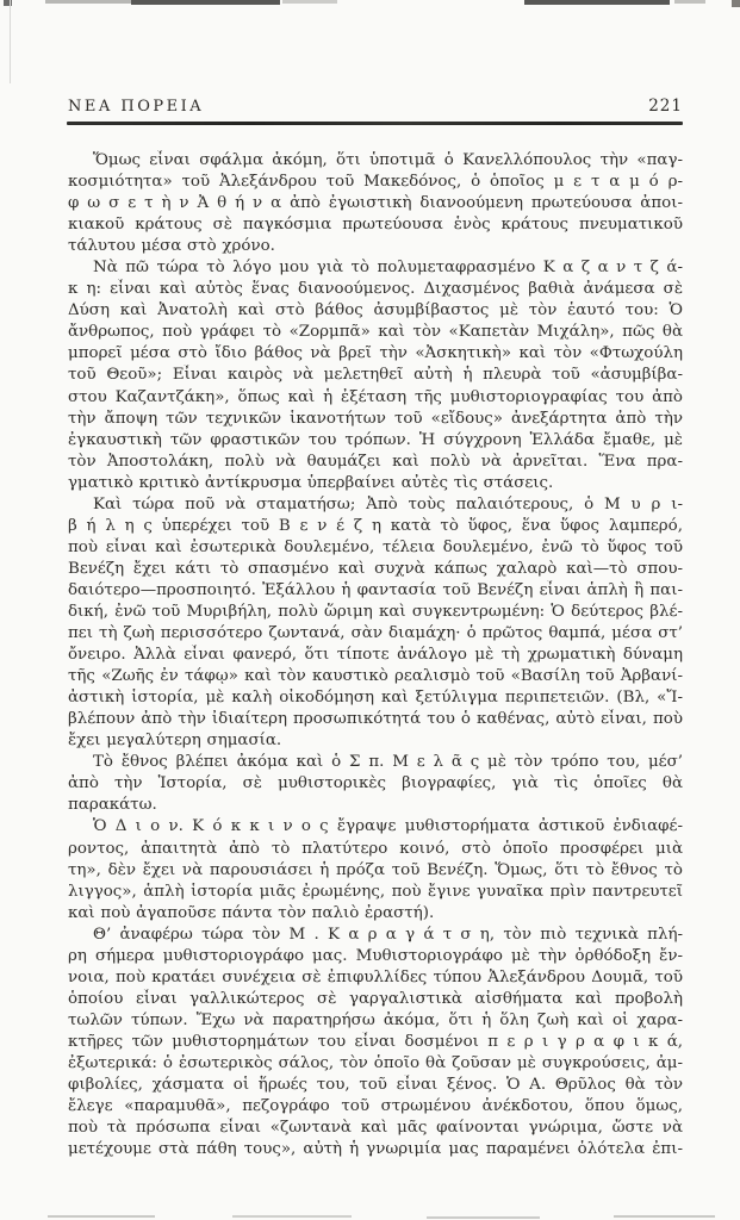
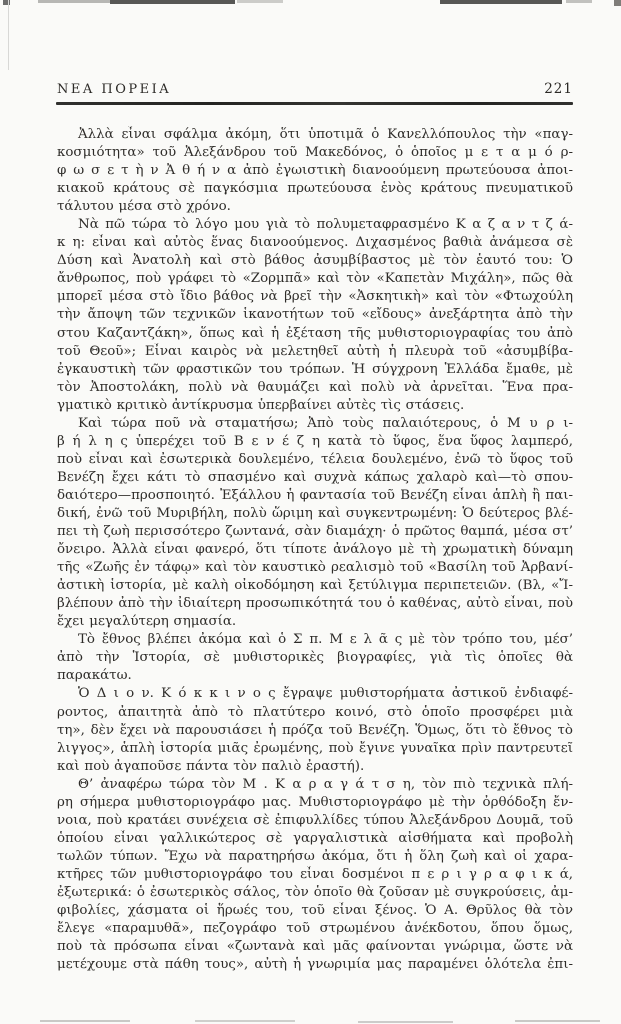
  ΝΕΑ ΠΟΡΕΙΑ
  221
- Ὅμως εἶναι σφάλμα ἀκόμη, ὅτι ὑποτιμᾶ ὁ Κανελλόπουλος τὴν «παγ-
+ Ἀλλὰ εἶναι σφάλμα ἀκόμη, ὅτι ὑποτιμᾶ ὁ Κανελλόπουλος τὴν «παγ-
  κοσμιότητα» τοῦ Ἀλεξάνδρου τοῦ Μακεδόνος, ὁ ὁποῖος μ ε τ α μ ό ρ-
  φ ω σ ε τ ὴ ν Ἀ θ ή ν α ἀπὸ ἐγωιστικὴ διανοούμενη πρωτεύουσα ἀποι-
  κιακοῦ κράτους σὲ παγκόσμια πρωτεύουσα ἑνὸς κράτους πνευματικοῦ
  τάλυτου μέσα στὸ χρόνο.
  Νὰ πῶ τώρα τὸ λόγο μου γιὰ τὸ πολυμεταφρασμένο Κ α ζ α ν τ ζ ά-
  κ η: εἶναι καὶ αὐτὸς ἕνας διανοούμενος. Διχασμένος βαθιὰ ἀνάμεσα σὲ
  Δύση καὶ Ἀνατολὴ καὶ στὸ βάθος ἀσυμβίβαστος μὲ τὸν ἑαυτό του: Ὁ
  ἄνθρωπος, ποὺ γράφει τὸ «Ζορμπᾶ» καὶ τὸν «Καπετὰν Μιχάλη», πῶς θὰ
  μπορεῖ μέσα στὸ ἴδιο βάθος νὰ βρεῖ τὴν «Ἀσκητικὴ» καὶ τὸν «Φτωχούλη
- τοῦ Θεοῦ»; Εἶναι καιρὸς νὰ μελετηθεῖ αὐτὴ ἡ πλευρὰ τοῦ «ἀσυμβίβα-
+ τὴν ἄποψη τῶν τεχνικῶν ἱκανοτήτων τοῦ «εἴδους» ἀνεξάρτητα ἀπὸ τὴν
  στου Καζαντζάκη», ὅπως καὶ ἡ ἐξέταση τῆς μυθιστοριογραφίας του ἀπὸ
- τὴν ἄποψη τῶν τεχνικῶν ἱκανοτήτων τοῦ «εἴδους» ἀνεξάρτητα ἀπὸ τὴν
+ τοῦ Θεοῦ»; Εἶναι καιρὸς νὰ μελετηθεῖ αὐτὴ ἡ πλευρὰ τοῦ «ἀσυμβίβα-
  ἐγκαυστικὴ τῶν φραστικῶν του τρόπων. Ἡ σύγχρονη Ἑλλάδα ἔμαθε, μὲ
  τὸν Ἀποστολάκη, πολὺ νὰ θαυμάζει καὶ πολὺ νὰ ἀρνεῖται. Ἕνα πρα-
  γματικὸ κριτικὸ ἀντίκρυσμα ὑπερβαίνει αὐτὲς τὶς στάσεις.
  Καὶ τώρα ποῦ νὰ σταματήσω; Ἀπὸ τοὺς παλαιότερους, ὁ Μ υ ρ ι-
  β ή λ η ς ὑπερέχει τοῦ Β ε ν έ ζ η κατὰ τὸ ὕφος, ἕνα ὕφος λαμπερό,
  ποὺ εἶναι καὶ ἐσωτερικὰ δουλεμένο, τέλεια δουλεμένο, ἐνῶ τὸ ὕφος τοῦ
  Βενέζη ἔχει κάτι τὸ σπασμένο καὶ συχνὰ κάπως χαλαρὸ καὶ—τὸ σπου-
  δαιότερο—προσποιητό. Ἐξάλλου ἡ φαντασία τοῦ Βενέζη εἶναι ἁπλὴ ἢ παι-
  δική, ἐνῶ τοῦ Μυριβήλη, πολὺ ὥριμη καὶ συγκεντρωμένη: Ὁ δεύτερος βλέ-
  πει τὴ ζωὴ περισσότερο ζωντανά, σὰν διαμάχη· ὁ πρῶτος θαμπά, μέσα στ’
  ὄνειρο. Ἀλλὰ εἶναι φανερό, ὅτι τίποτε ἀνάλογο μὲ τὴ χρωματικὴ δύναμη
  τῆς «Ζωῆς ἐν τάφῳ» καὶ τὸν καυστικὸ ρεαλισμὸ τοῦ «Βασίλη τοῦ Ἀρβανί-
  ἀστικὴ ἱστορία, μὲ καλὴ οἰκοδόμηση καὶ ξετύλιγμα περιπετειῶν. (Βλ, «Ἴ-
  βλέπουν ἀπὸ τὴν ἰδιαίτερη προσωπικότητά του ὁ καθένας, αὐτὸ εἶναι, ποὺ
  ἔχει μεγαλύτερη σημασία.
  Τὸ ἔθνος βλέπει ἀκόμα καὶ ὁ Σ π. Μ ε λ ᾶ ς μὲ τὸν τρόπο του, μέσ’
  ἀπὸ τὴν Ἱστορία, σὲ μυθιστορικὲς βιογραφίες, γιὰ τὶς ὁποῖες θὰ
  παρακάτω.
  Ὁ Δ ι ο ν. Κ ό κ κ ι ν ο ς ἔγραψε μυθιστορήματα ἀστικοῦ ἐνδιαφέ-
  ροντος, ἀπαιτητὰ ἀπὸ τὸ πλατύτερο κοινό, στὸ ὁποῖο προσφέρει μιὰ
  τη», δὲν ἔχει νὰ παρουσιάσει ἡ πρόζα τοῦ Βενέζη. Ὅμως, ὅτι τὸ ἔθνος τὸ
  λιγγος», ἁπλὴ ἱστορία μιᾶς ἐρωμένης, ποὺ ἔγινε γυναῖκα πρὶν παντρευτεῖ
  καὶ ποὺ ἀγαποῦσε πάντα τὸν παλιὸ ἐραστή).
  Θ’ ἀναφέρω τώρα τὸν Μ . Κ α ρ α γ ά τ σ η, τὸν πιὸ τεχνικὰ πλή-
  ρη σήμερα μυθιστοριογράφο μας. Μυθιστοριογράφο μὲ τὴν ὀρθόδοξη ἔν-
  νοια, ποὺ κρατάει συνέχεια σὲ ἐπιφυλλίδες τύπου Ἀλεξάνδρου Δουμᾶ, τοῦ
  ὁποίου εἶναι γαλλικώτερος σὲ γαργαλιστικὰ αἰσθήματα καὶ προβολὴ
  τωλῶν τύπων. Ἔχω νὰ παρατηρήσω ἀκόμα, ὅτι ἡ ὅλη ζωὴ καὶ οἱ χαρα-
- κτῆρες τῶν μυθιστορημάτων του εἶναι δοσμένοι π ε ρ ι γ ρ α φ ι κ ά,
+ κτῆρες τῶν μυθιστοριογράφο του εἶναι δοσμένοι π ε ρ ι γ ρ α φ ι κ ά,
  ἐξωτερικά: ὁ ἐσωτερικὸς σάλος, τὸν ὁποῖο θὰ ζοῦσαν μὲ συγκρούσεις, ἀμ-
  φιβολίες, χάσματα οἱ ἥρωές του, τοῦ εἶναι ξένος. Ὁ Α. Θρῦλος θὰ τὸν
  ἔλεγε «παραμυθᾶ», πεζογράφο τοῦ στρωμένου ἀνέκδοτου, ὅπου ὅμως,
  ποὺ τὰ πρόσωπα εἶναι «ζωντανὰ καὶ μᾶς φαίνονται γνώριμα, ὥστε νὰ
  μετέχουμε στὰ πάθη τους», αὐτὴ ἡ γνωριμία μας παραμένει ὁλότελα ἐπι-
